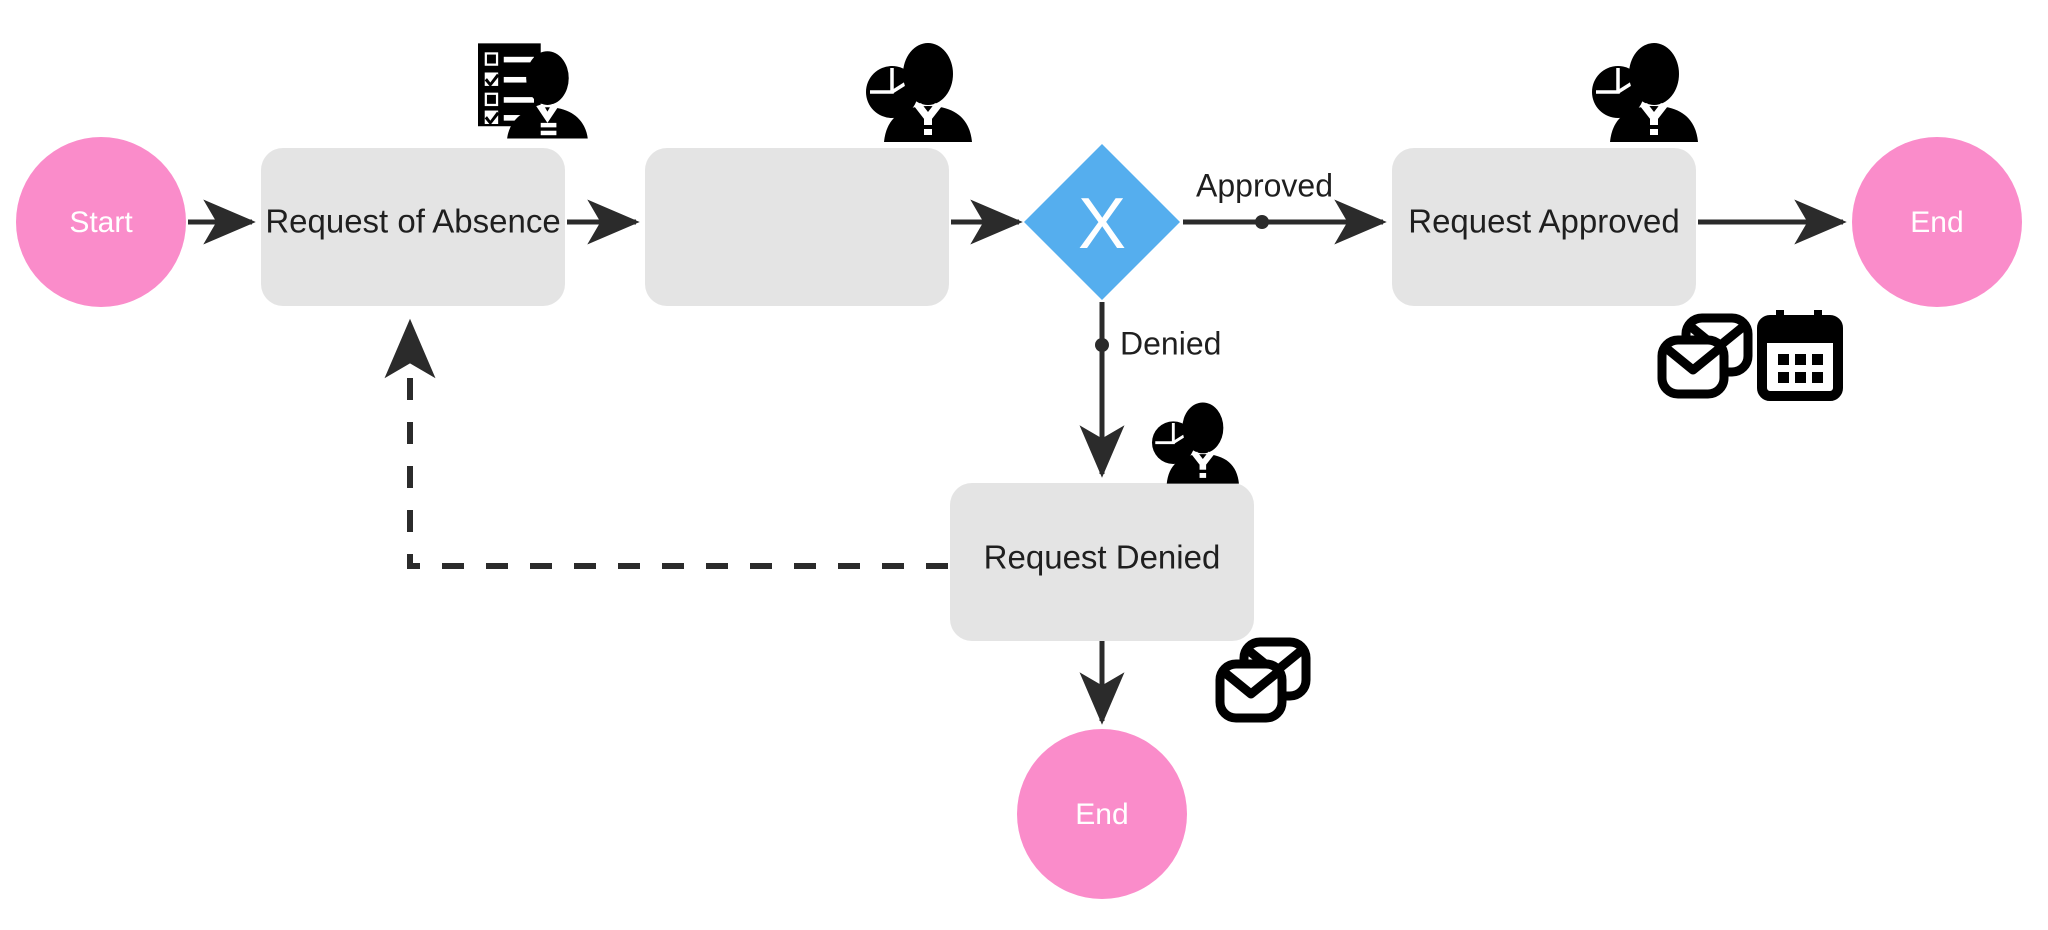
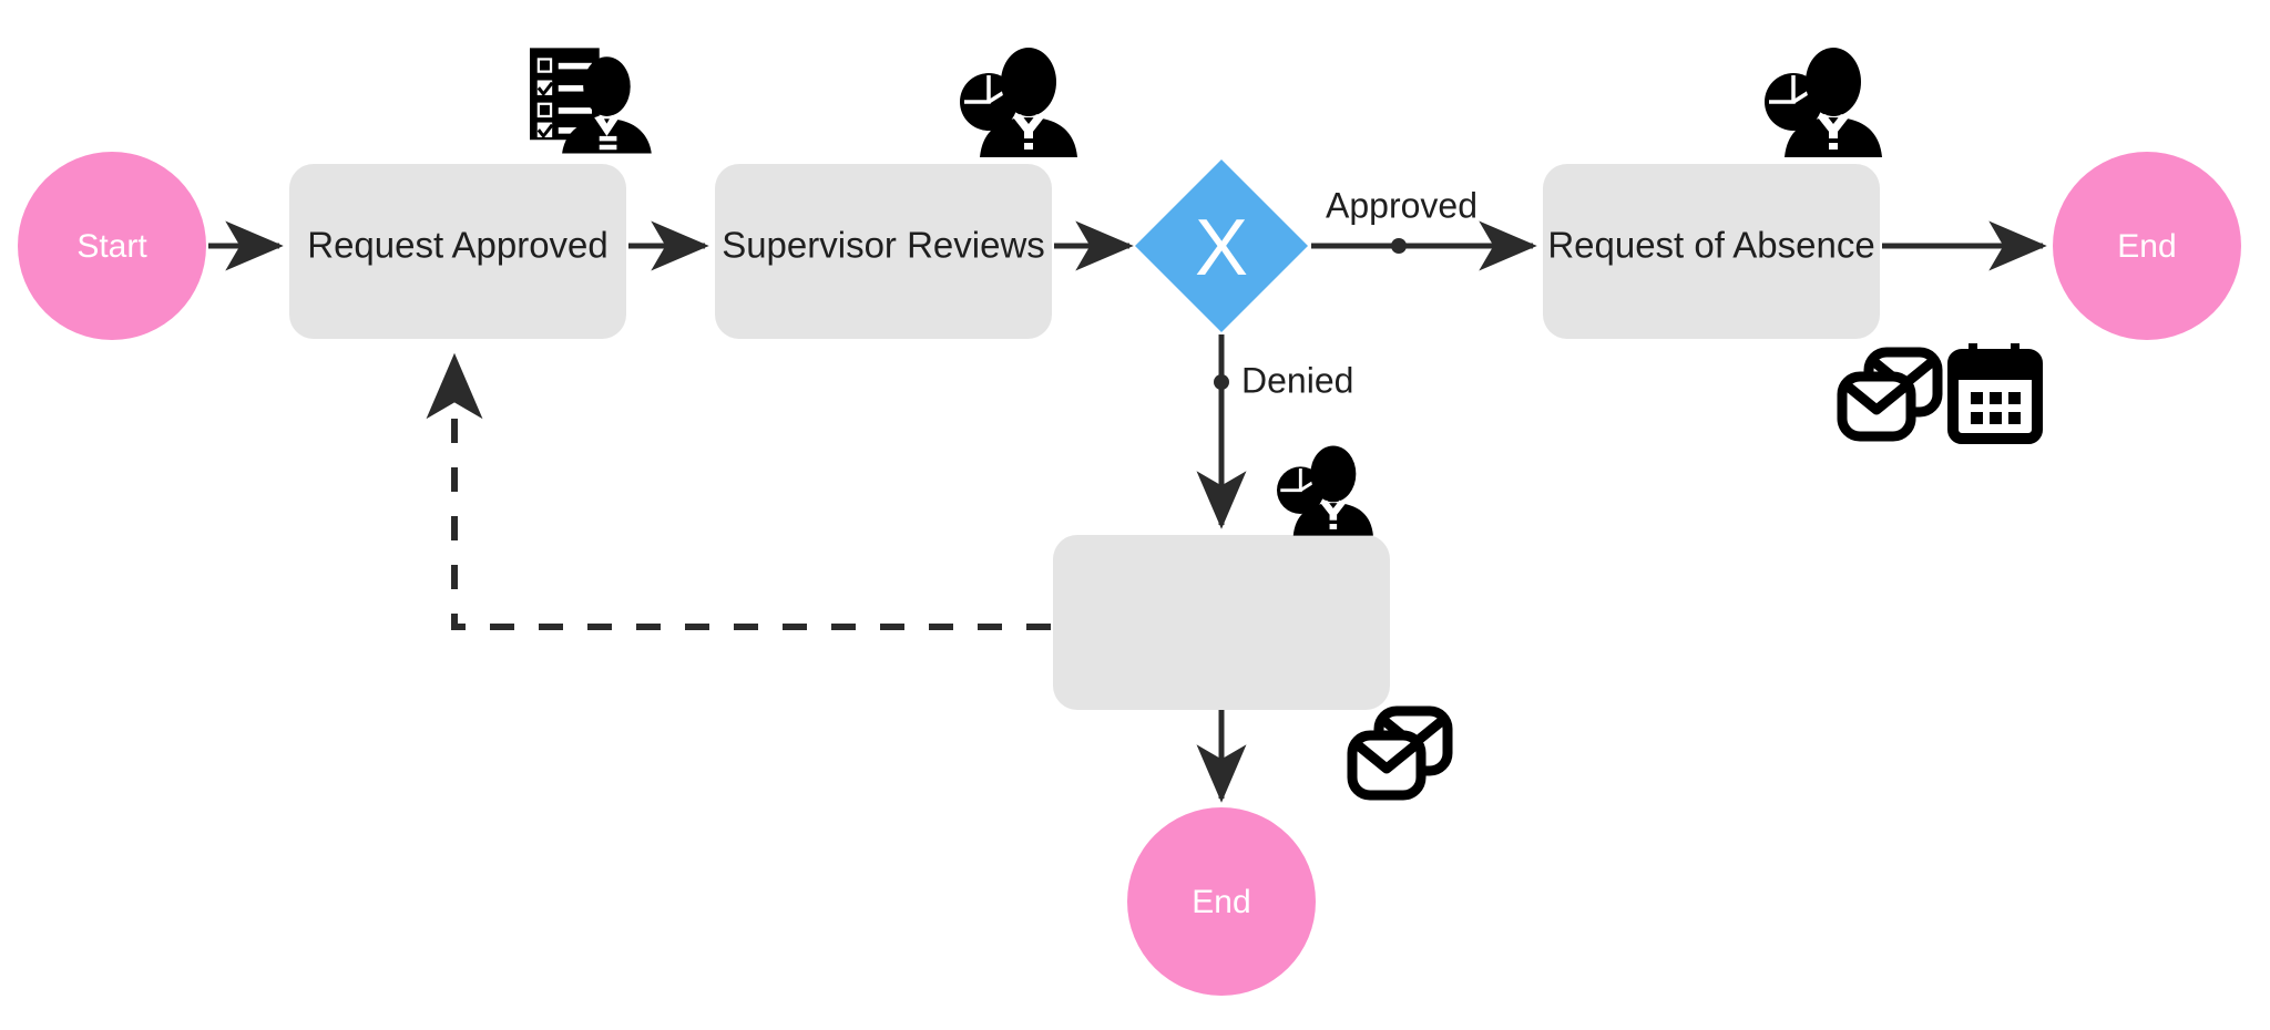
  Approved
  Denied
  Start
- Request of Absence
+ Request Approved
+ Supervisor Reviews
  X
- Request Approved
+ Request of Absence
  End
- Request Denied
  End
